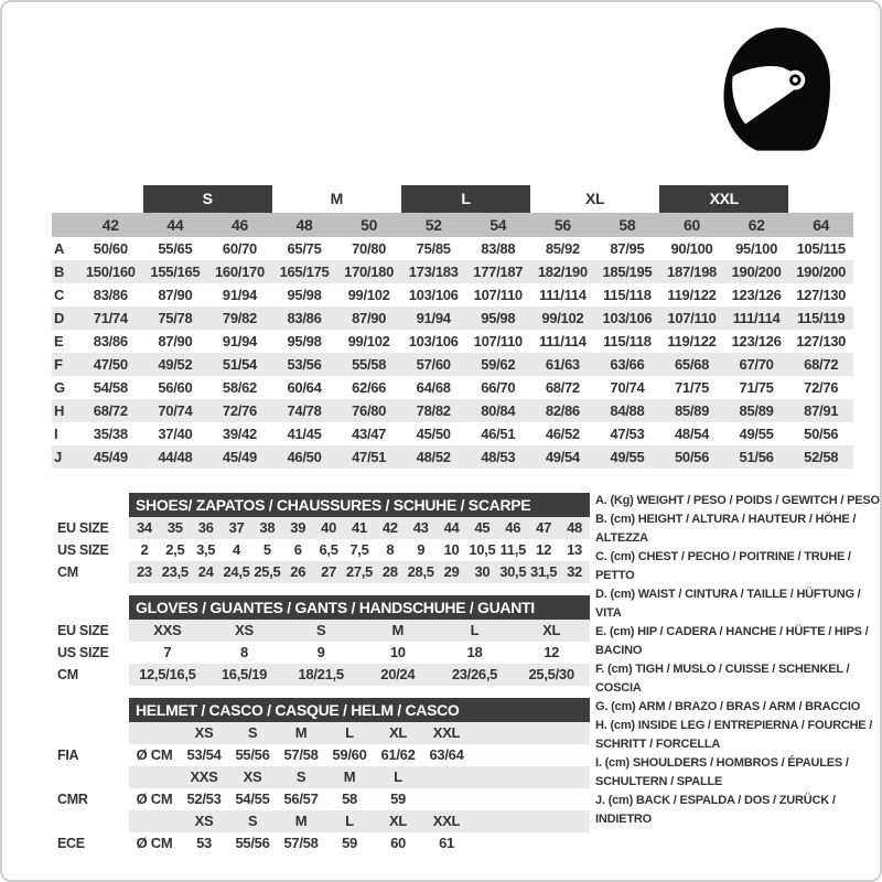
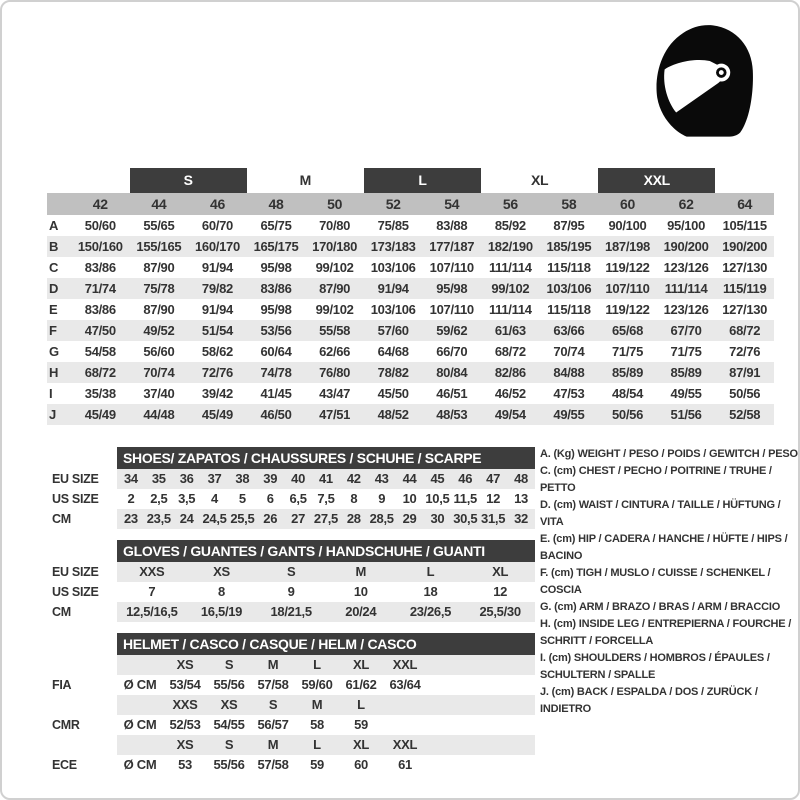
  		S	M	L	XL	XXL
  	42	44	46	48	50	52	54	56	58	60	62	64
  A	50/60	55/65	60/70	65/75	70/80	75/85	83/88	85/92	87/95	90/100	95/100	105/115
  B	150/160	155/165	160/170	165/175	170/180	173/183	177/187	182/190	185/195	187/198	190/200	190/200
  C	83/86	87/90	91/94	95/98	99/102	103/106	107/110	111/114	115/118	119/122	123/126	127/130
  D	71/74	75/78	79/82	83/86	87/90	91/94	95/98	99/102	103/106	107/110	111/114	115/119
  E	83/86	87/90	91/94	95/98	99/102	103/106	107/110	111/114	115/118	119/122	123/126	127/130
  F	47/50	49/52	51/54	53/56	55/58	57/60	59/62	61/63	63/66	65/68	67/70	68/72
  G	54/58	56/60	58/62	60/64	62/66	64/68	66/70	68/72	70/74	71/75	71/75	72/76
  H	68/72	70/74	72/76	74/78	76/80	78/82	80/84	82/86	84/88	85/89	85/89	87/91
  I	35/38	37/40	39/42	41/45	43/47	45/50	46/51	46/52	47/53	48/54	49/55	50/56
  J	45/49	44/48	45/49	46/50	47/51	48/52	48/53	49/54	49/55	50/56	51/56	52/58
  	SHOES/ ZAPATOS / CHAUSSURES / SCHUHE / SCARPE
  EU SIZE	34	35	36	37	38	39	40	41	42	43	44	45	46	47	48
  US SIZE	2	2,5	3,5	4	5	6	6,5	7,5	8	9	10	10,5	11,5	12	13
  CM	23	23,5	24	24,5	25,5	26	27	27,5	28	28,5	29	30	30,5	31,5	32
  	GLOVES / GUANTES / GANTS / HANDSCHUHE / GUANTI
  EU SIZE	XXS	XS	S	M	L	XL
  US SIZE	7	8	9	10	18	12
  CM	12,5/16,5	16,5/19	18/21,5	20/24	23/26,5	25,5/30
  	HELMET / CASCO / CASQUE / HELM / CASCO
  		XS	S	M	L	XL	XXL
  FIA	Ø CM	53/54	55/56	57/58	59/60	61/62	63/64
  		XXS	XS	S	M	L
  CMR	Ø CM	52/53	54/55	56/57	58	59
  		XS	S	M	L	XL	XXL
  ECE	Ø CM	53	55/56	57/58	59	60	61
  A. (Kg) WEIGHT / PESO / POIDS / GEWITCH / PESO
- B. (cm) HEIGHT / ALTURA / HAUTEUR / HÖHE / ALTEZZA
  C. (cm) CHEST / PECHO / POITRINE / TRUHE / PETTO
  D. (cm) WAIST / CINTURA / TAILLE / HÜFTUNG / VITA
  E. (cm) HIP / CADERA / HANCHE / HÜFTE / HIPS / BACINO
  F. (cm) TIGH / MUSLO / CUISSE / SCHENKEL / COSCIA
  G. (cm) ARM / BRAZO / BRAS / ARM / BRACCIO
  H. (cm) INSIDE LEG / ENTREPIERNA / FOURCHE / SCHRITT / FORCELLA
  I. (cm) SHOULDERS / HOMBROS / ÉPAULES / SCHULTERN / SPALLE
  J. (cm) BACK / ESPALDA / DOS / ZURÜCK / INDIETRO
